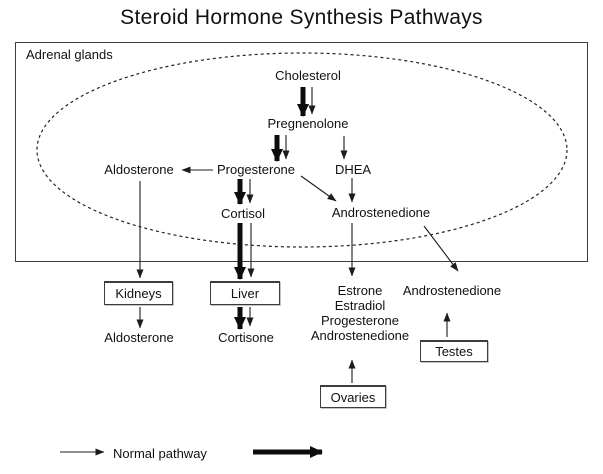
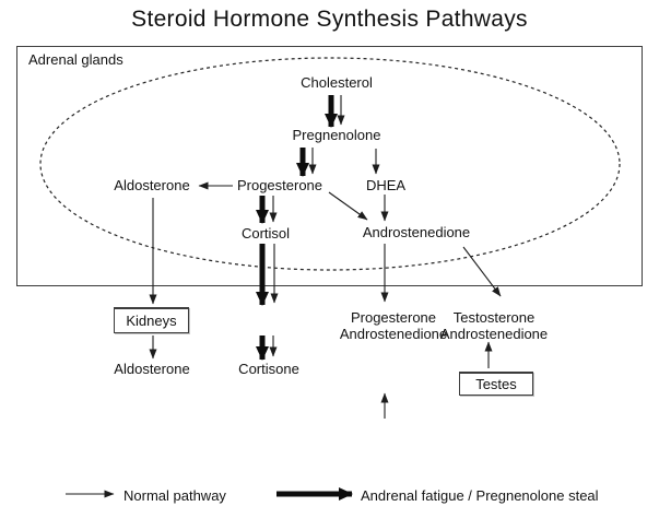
  Steroid Hormone Synthesis Pathways
  Adrenal glands
  Cholesterol
  Pregnenolone
  Aldosterone
  Progesterone
  DHEA
  Cortisol
  Androstenedione
  Kidneys
- Liver
  Testes
- Ovaries
  Aldosterone
  Cortisone
- Estrone
- Estradiol
  Progesterone
  Androstenedione
+ Testosterone
  Androstenedione
  Normal pathway
+ Andrenal fatigue / Pregnenolone steal
